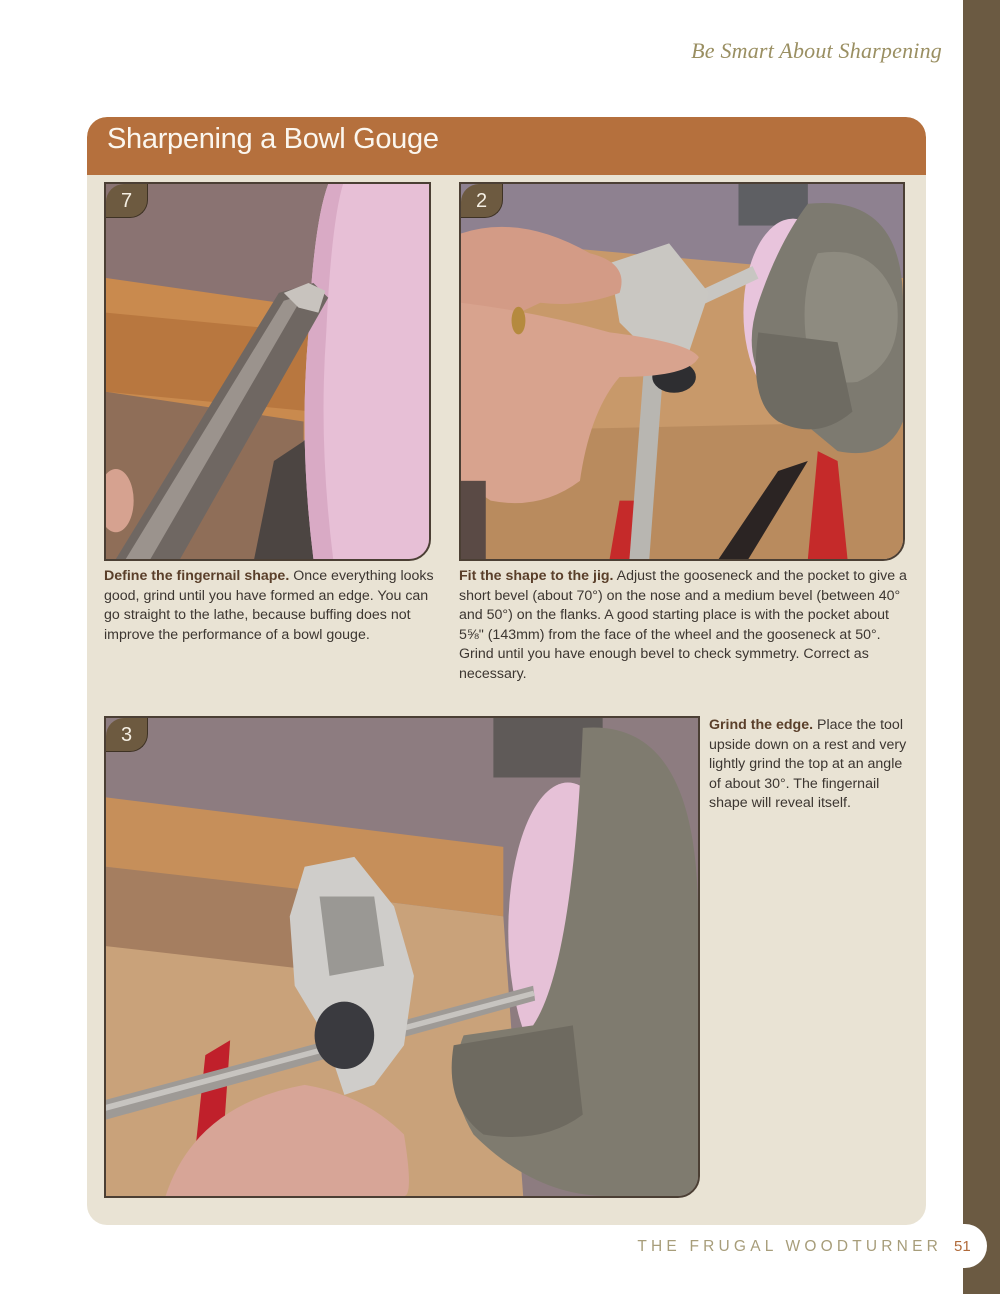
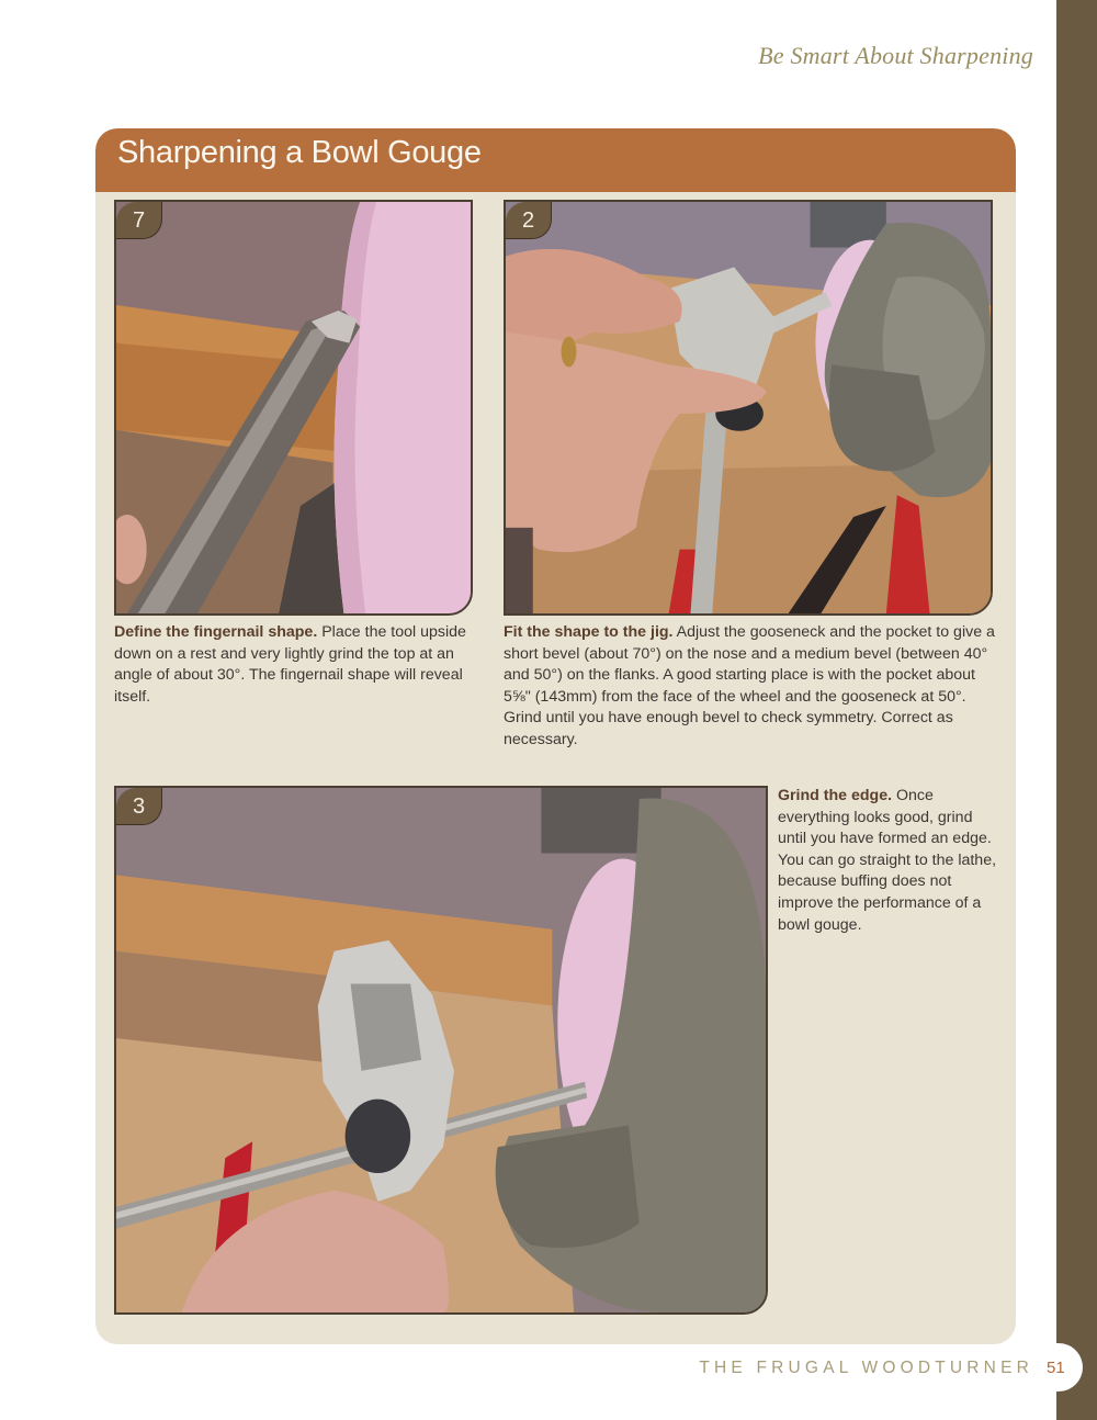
  Be Smart About Sharpening
  Sharpening a Bowl Gouge
  7
  2
  3
- Define the fingernail shape. Once everything looks good, grind until you have formed an edge. You can go straight to the lathe, because buffing does not improve the performance of a bowl gouge.
+ Define the fingernail shape. Place the tool upside down on a rest and very lightly grind the top at an angle of about 30°. The fingernail shape will reveal itself.
  Fit the shape to the jig. Adjust the gooseneck and the pocket to give a short bevel (about 70°) on the nose and a medium bevel (between 40° and 50°) on the flanks. A good starting place is with the pocket about 5⅝" (143mm) from the face of the wheel and the gooseneck at 50°. Grind until you have enough bevel to check symmetry. Correct as necessary.
- Grind the edge. Place the tool upside down on a rest and very lightly grind the top at an angle of about 30°. The fingernail shape will reveal itself.
+ Grind the edge. Once everything looks good, grind until you have formed an edge. You can go straight to the lathe, because buffing does not improve the performance of a bowl gouge.
  THE FRUGAL WOODTURNER
  51
